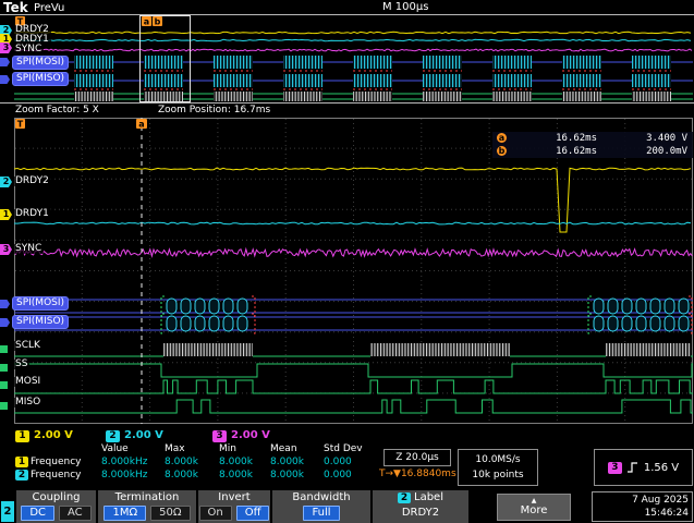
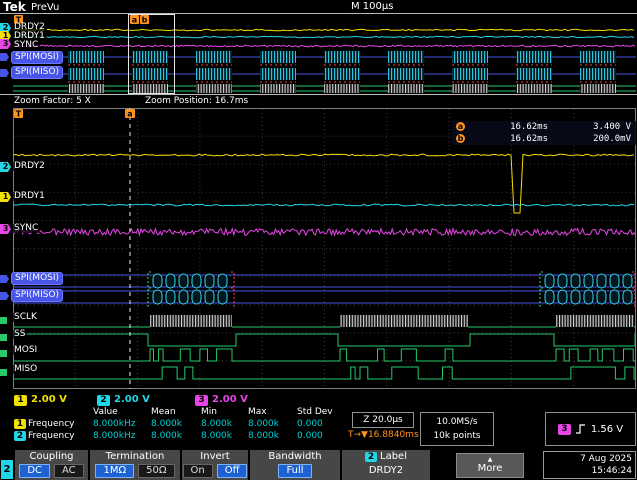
  Tek
  PreVu
  M 100μs
  T
  a
  b
  2
  1
  3
  DRDY2
  DRDY1
  SYNC
  SPI(MOSI)
  SPI(MISO)
  Zoom Factor: 5 X
  Zoom Position: 16.7ms
  T
  a
  2
  1
  3
  DRDY2
  DRDY1
  SYNC
  SPI(MOSI)
  SPI(MISO)
  SCLK
  SS
  MOSI
  MISO
  a
  16.62ms
  3.400 V
  b
  16.62ms
  200.0mV
  1
  2.00 V
  2
  2.00 V
  3
  2.00 V
  Value
- Max
+ Mean
  Min
- Mean
+ Max
  Std Dev
  1
  Frequency
  8.000kHz
  8.000k
  8.000k
  8.000k
  0.000
  2
  Frequency
  8.000kHz
  8.000k
  8.000k
  8.000k
  0.000
  Z 20.0μs
  T→▼16.8840ms
  10.0MS/s
  10k points
  3
  1.56 V
  Coupling
  DC
  AC
  Termination
  1MΩ
  50Ω
  Invert
  On
  Off
  Bandwidth
  Full
  2
  Label
  DRDY2
  More
  7 Aug 2025
  15:46:24
  2
